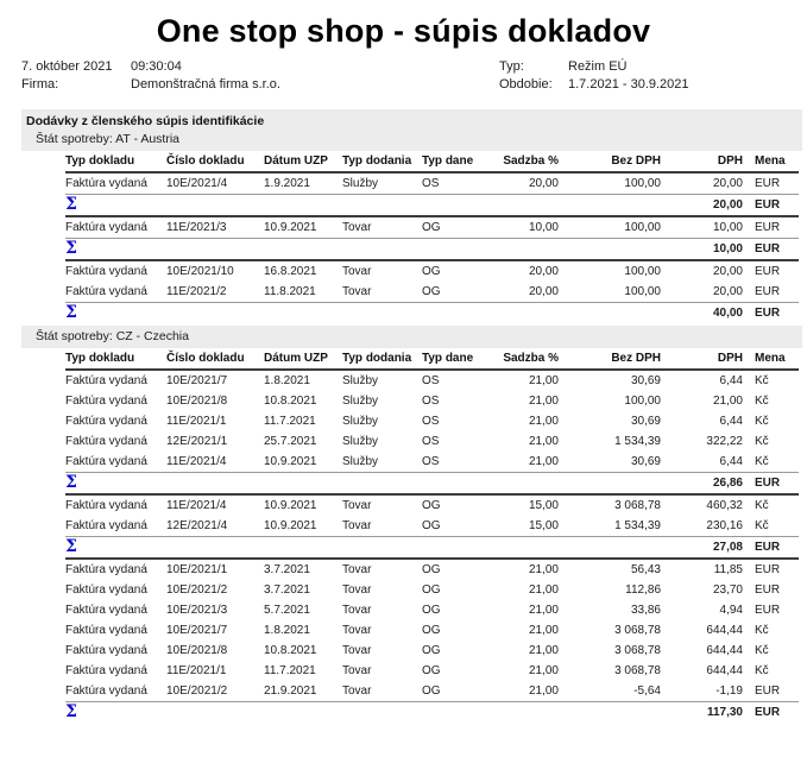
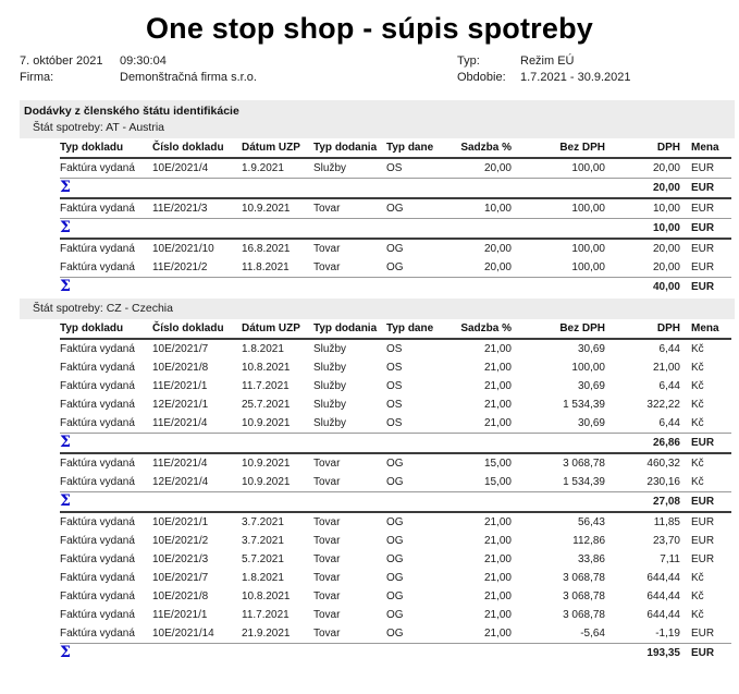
- One stop shop - súpis dokladov
+ One stop shop - súpis spotreby
  7. október 2021
  09:30:04
  Typ:
  Režim EÚ
  Firma:
  Demonštračná firma s.r.o.
  Obdobie:
  1.7.2021 - 30.9.2021
- Dodávky z členského súpis identifikácie
+ Dodávky z členského štátu identifikácie
  Štát spotreby: AT - Austria
  Typ dokladu	Číslo dokladu	Dátum UZP	Typ dodania	Typ dane	Sadzba %	Bez DPH	DPH	Mena
  Faktúra vydaná	10E/2021/4	1.9.2021	Služby	OS	20,00	100,00	20,00	EUR
  Σ	20,00	EUR
  Faktúra vydaná	11E/2021/3	10.9.2021	Tovar	OG	10,00	100,00	10,00	EUR
  Σ	10,00	EUR
  Faktúra vydaná	10E/2021/10	16.8.2021	Tovar	OG	20,00	100,00	20,00	EUR
  Faktúra vydaná	11E/2021/2	11.8.2021	Tovar	OG	20,00	100,00	20,00	EUR
  Σ	40,00	EUR
  Štát spotreby: CZ - Czechia
  Typ dokladu	Číslo dokladu	Dátum UZP	Typ dodania	Typ dane	Sadzba %	Bez DPH	DPH	Mena
  Faktúra vydaná	10E/2021/7	1.8.2021	Služby	OS	21,00	30,69	6,44	Kč
  Faktúra vydaná	10E/2021/8	10.8.2021	Služby	OS	21,00	100,00	21,00	Kč
  Faktúra vydaná	11E/2021/1	11.7.2021	Služby	OS	21,00	30,69	6,44	Kč
  Faktúra vydaná	12E/2021/1	25.7.2021	Služby	OS	21,00	1 534,39	322,22	Kč
  Faktúra vydaná	11E/2021/4	10.9.2021	Služby	OS	21,00	30,69	6,44	Kč
  Σ	26,86	EUR
  Faktúra vydaná	11E/2021/4	10.9.2021	Tovar	OG	15,00	3 068,78	460,32	Kč
  Faktúra vydaná	12E/2021/4	10.9.2021	Tovar	OG	15,00	1 534,39	230,16	Kč
  Σ	27,08	EUR
  Faktúra vydaná	10E/2021/1	3.7.2021	Tovar	OG	21,00	56,43	11,85	EUR
  Faktúra vydaná	10E/2021/2	3.7.2021	Tovar	OG	21,00	112,86	23,70	EUR
- Faktúra vydaná	10E/2021/3	5.7.2021	Tovar	OG	21,00	33,86	4,94	EUR
+ Faktúra vydaná	10E/2021/3	5.7.2021	Tovar	OG	21,00	33,86	7,11	EUR
  Faktúra vydaná	10E/2021/7	1.8.2021	Tovar	OG	21,00	3 068,78	644,44	Kč
  Faktúra vydaná	10E/2021/8	10.8.2021	Tovar	OG	21,00	3 068,78	644,44	Kč
  Faktúra vydaná	11E/2021/1	11.7.2021	Tovar	OG	21,00	3 068,78	644,44	Kč
- Faktúra vydaná	10E/2021/2	21.9.2021	Tovar	OG	21,00	-5,64	-1,19	EUR
+ Faktúra vydaná	10E/2021/14	21.9.2021	Tovar	OG	21,00	-5,64	-1,19	EUR
- Σ	117,30	EUR
+ Σ	193,35	EUR
